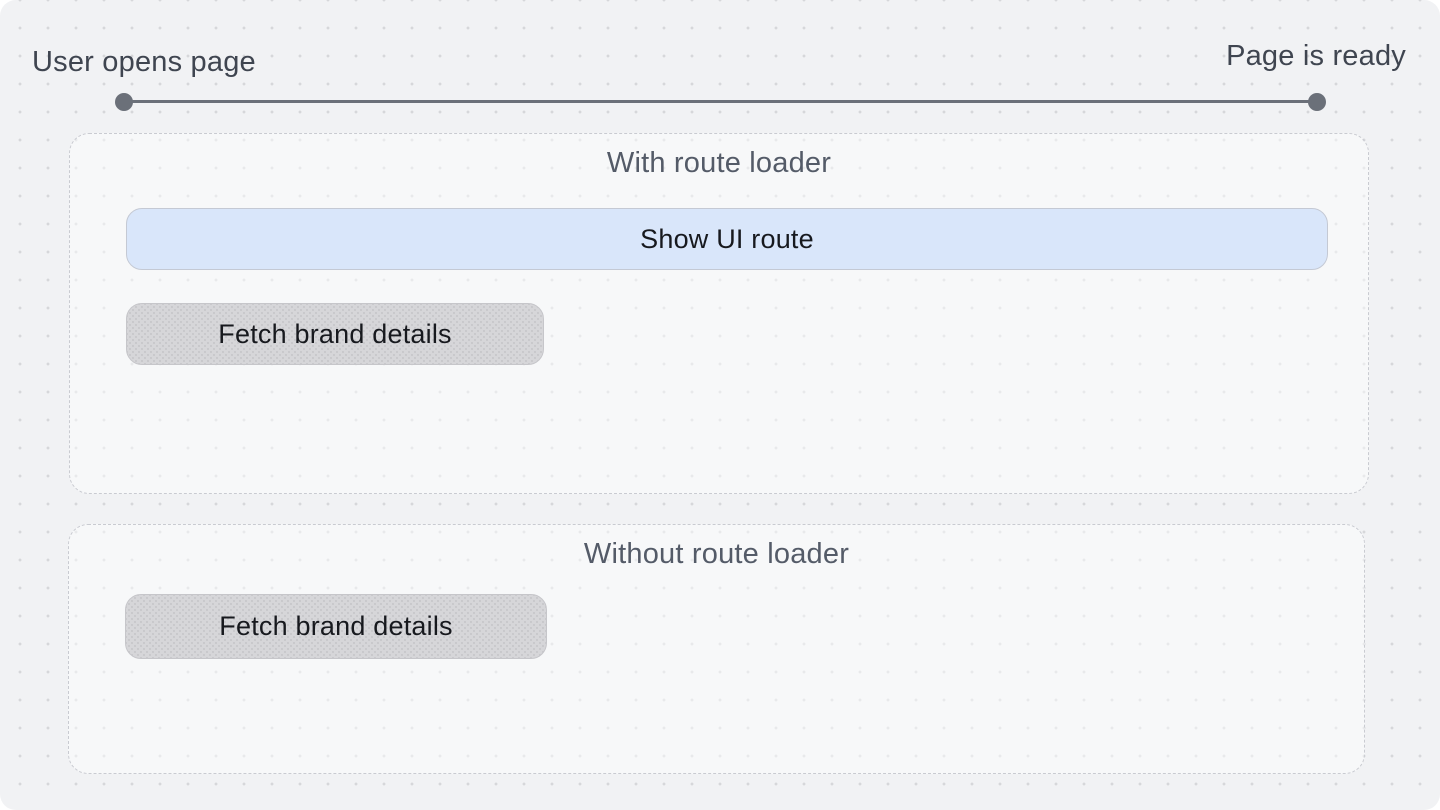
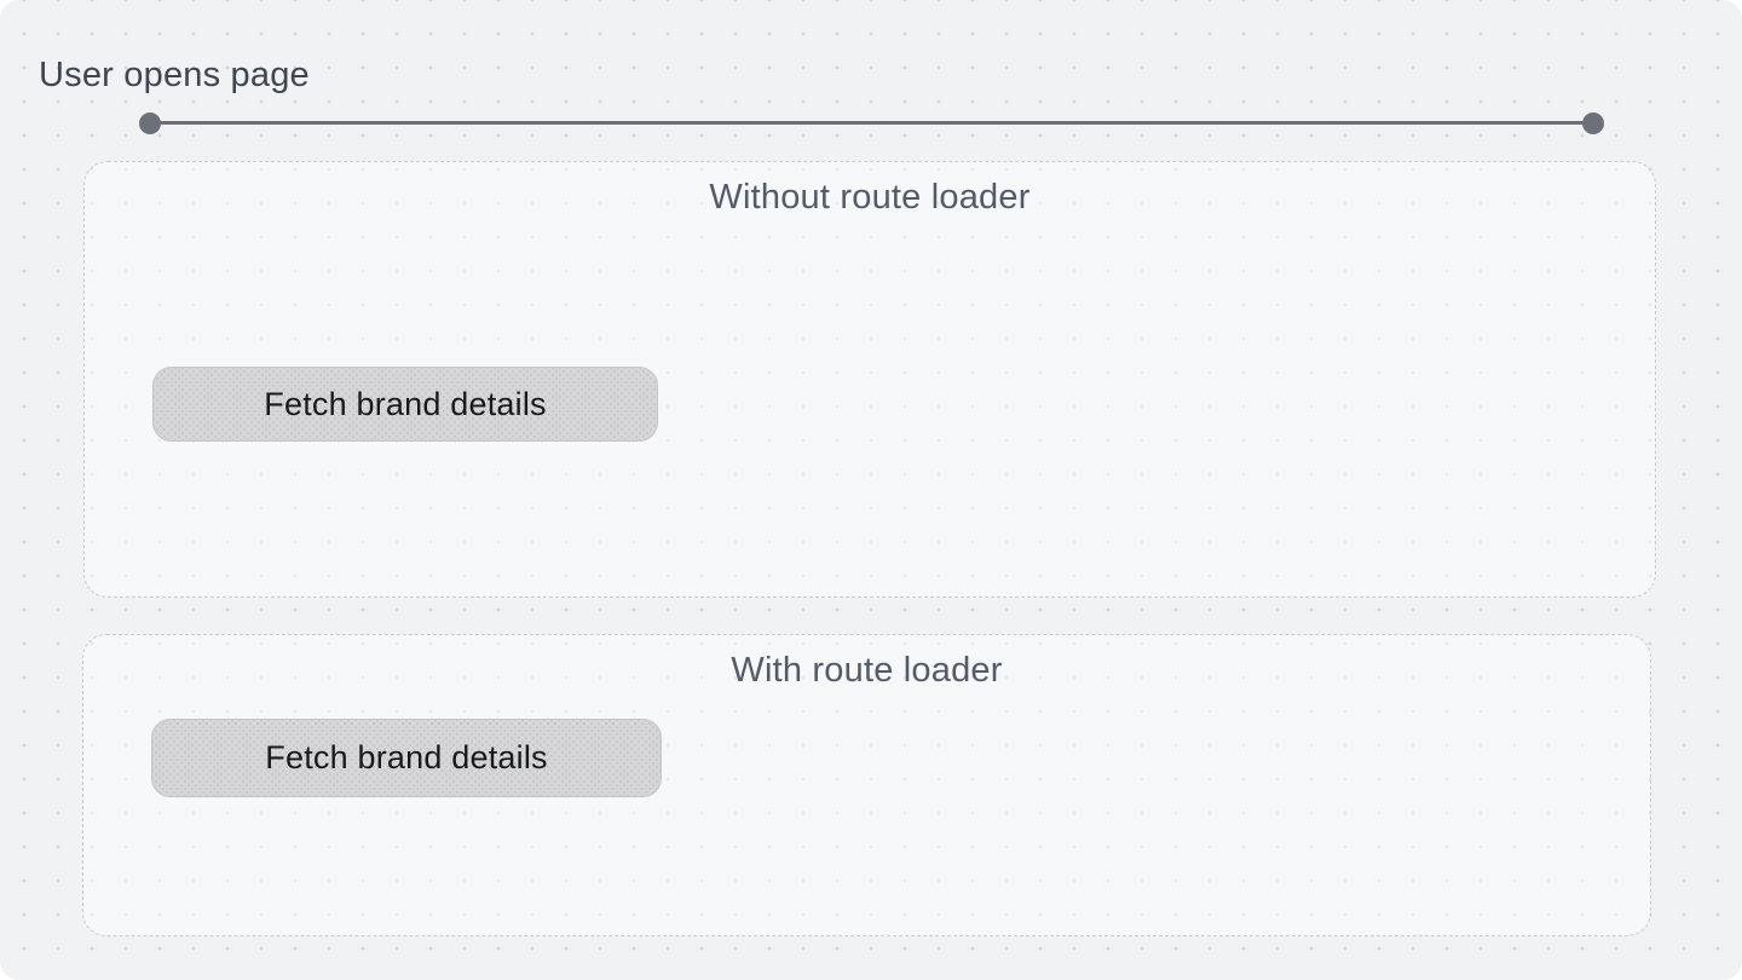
  User opens page
- Page is ready
- With route loader
+ Without route loader
- Show UI route
  Fetch brand details
- Without route loader
+ With route loader
  Fetch brand details
